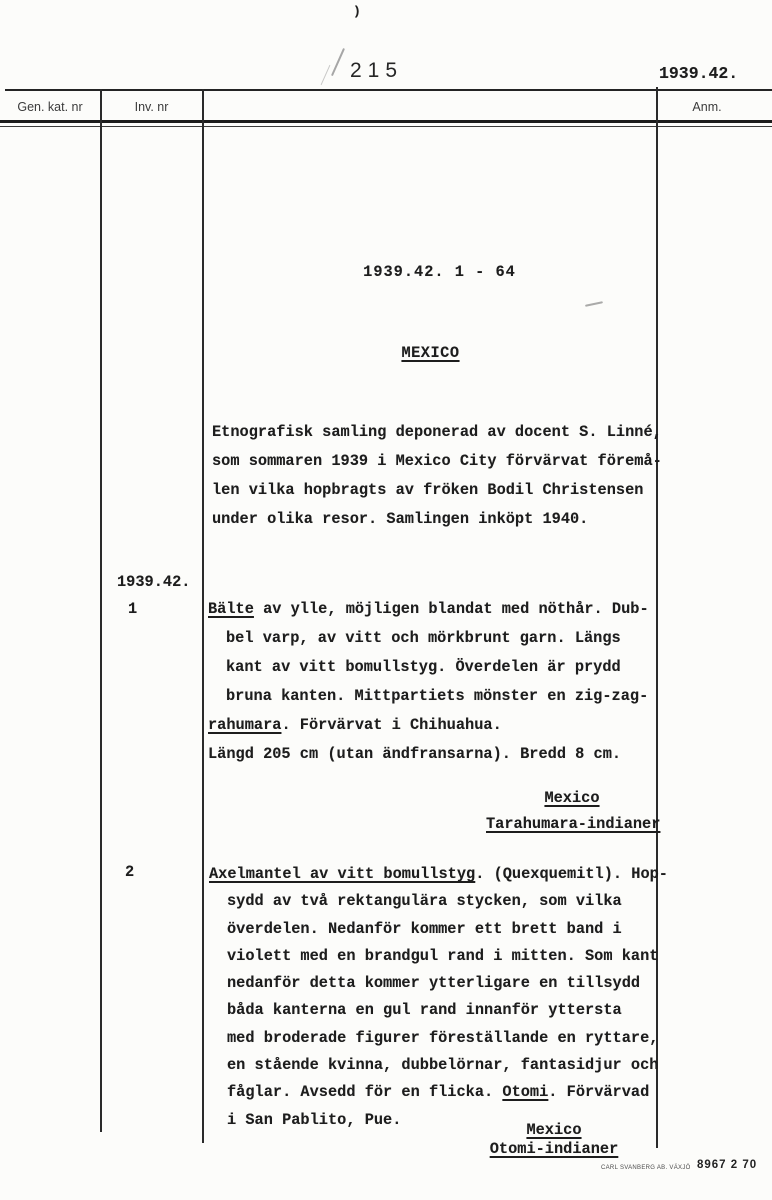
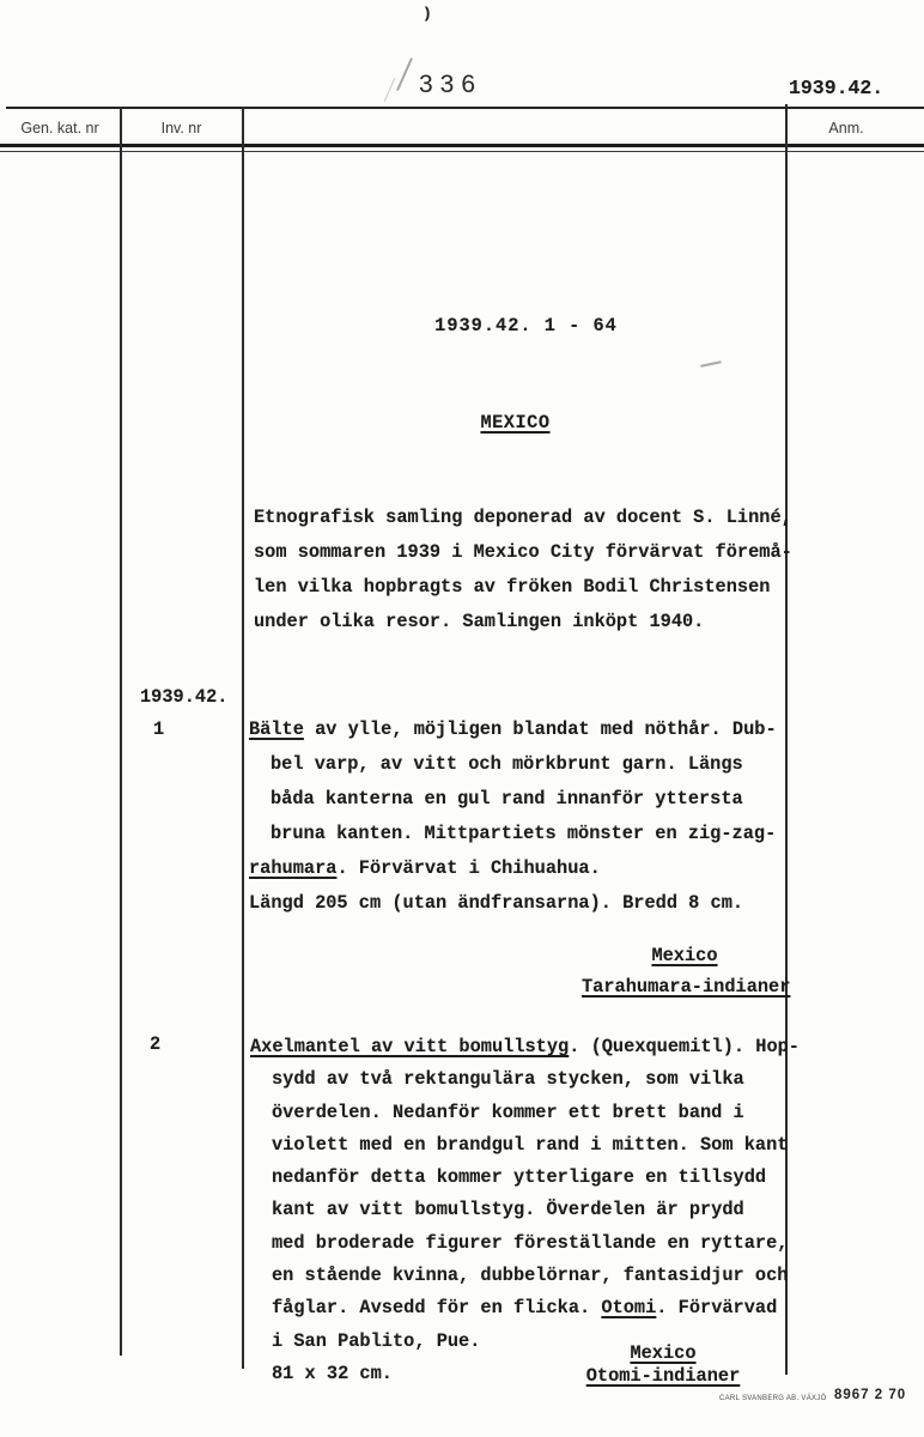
  )
- 215
+ 336
  1939.42.
  Gen. kat. nr
  Inv. nr
  Anm.
  1939.42. 1 - 64
  MEXICO
  Etnografisk samling deponerad av docent S. Linné,
  som sommaren 1939 i Mexico City förvärvat föremå-
  len vilka hopbragts av fröken Bodil Christensen
  under olika resor. Samlingen inköpt 1940.
  1939.42.
  1
  Bälte av ylle, möjligen blandat med nöthår. Dub-
  bel varp, av vitt och mörkbrunt garn. Längs
- kant av vitt bomullstyg. Överdelen är prydd
+ båda kanterna en gul rand innanför yttersta
  bruna kanten. Mittpartiets mönster en zig-zag-
  rahumara. Förvärvat i Chihuahua.
  Längd 205 cm (utan ändfransarna). Bredd 8 cm.
  Mexico
  Tarahumara-indianer
  2
  Axelmantel av vitt bomullstyg. (Quexquemitl). Hop-
  sydd av två rektangulära stycken, som vilka
  överdelen. Nedanför kommer ett brett band i
  violett med en brandgul rand i mitten. Som kant
  nedanför detta kommer ytterligare en tillsydd
- båda kanterna en gul rand innanför yttersta
+ kant av vitt bomullstyg. Överdelen är prydd
  med broderade figurer föreställande en ryttare,
  en stående kvinna, dubbelörnar, fantasidjur och
  fåglar. Avsedd för en flicka. Otomi. Förvärvad
  i San Pablito, Pue.
+ 81 x 32 cm.
  Mexico
  Otomi-indianer
  8967 2 70
